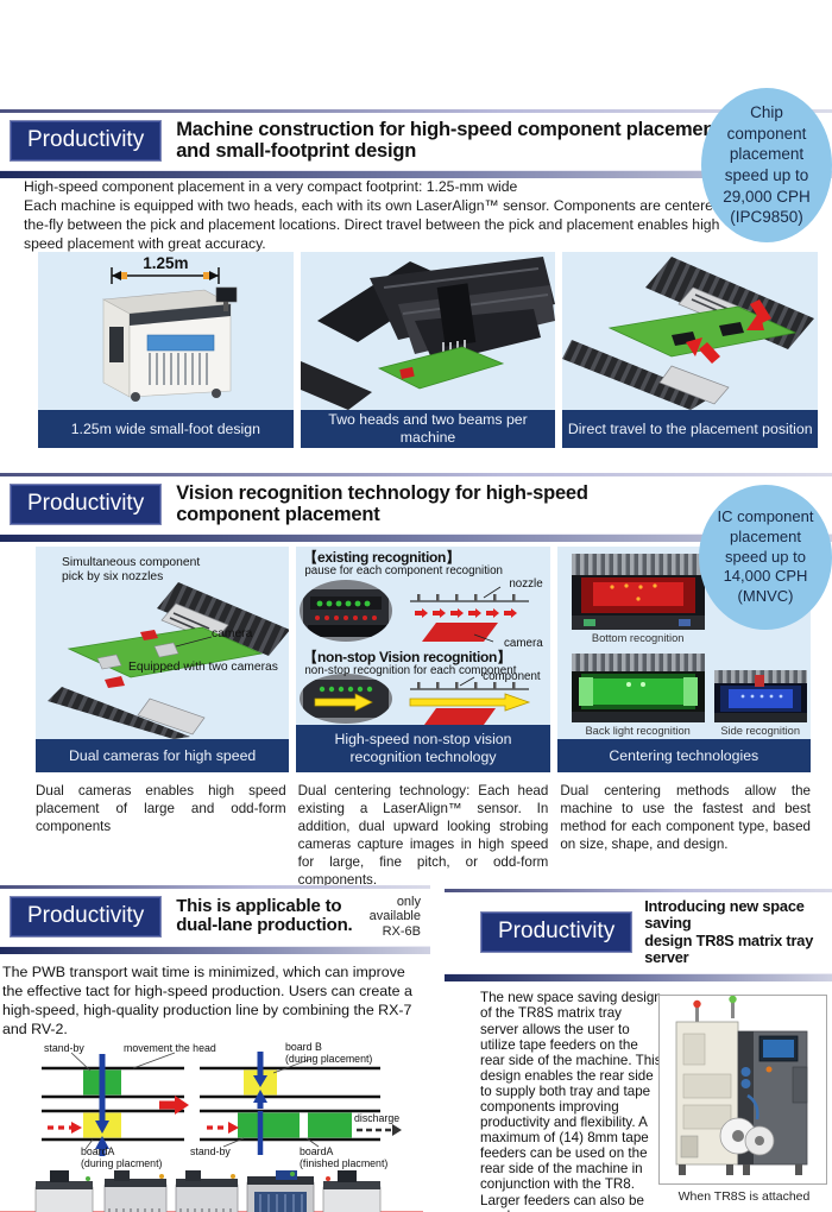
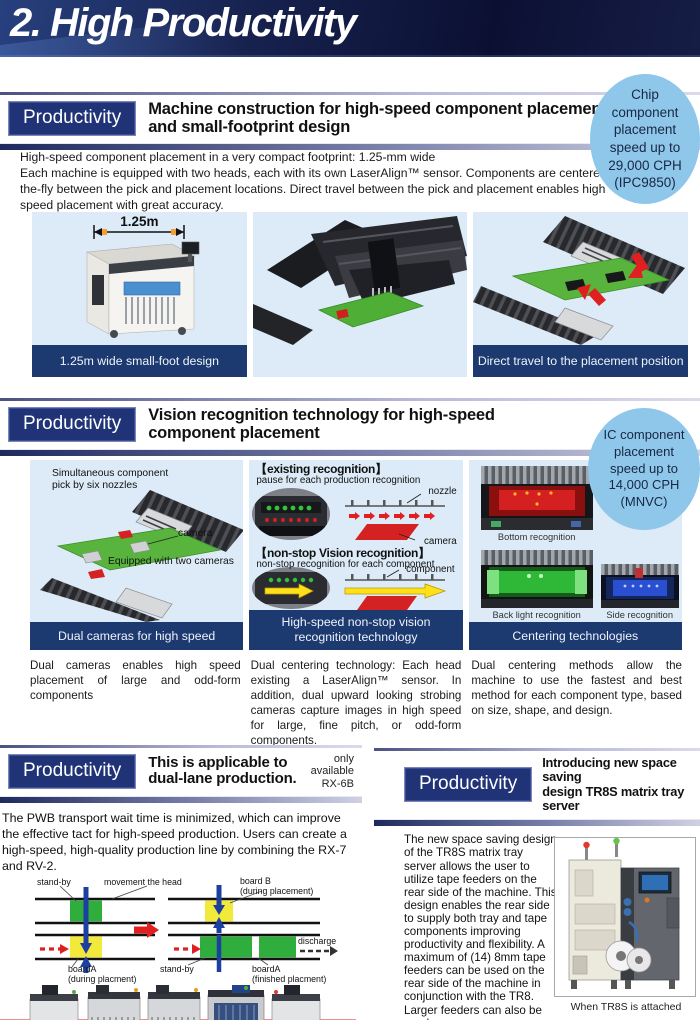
+ 2. High Productivity
  Productivity
  Machine construction for high-speed component placeme
  and small-footprint design
  Chip
  component
  placement
  speed up to
  29,000 CPH
  (IPC9850)
  High-speed component placement in a very compact footprint: 1.25-mm wide
  Each machine is equipped with two heads, each with its own LaserAlign™ sensor. Components are centerethe-fly between the pick and placement locations. Direct travel between the pick and placement enables high speed placement with great accuracy.
  1.25m
  1.25m wide small-foot design
- Two heads and two beams per machine
  Direct travel to the placement position
  Productivity
  Vision recognition technology for high-speed
  component placement
  IC component
  placement
  speed up to
  14,000 CPH
  (MNVC)
  Simultaneous component
  pick by six nozzles
  camera
  Equipped with two cameras
  Dual cameras for high speed
  【existing recognition】
- pause for each component recognition
+ pause for each production recognition
  nozzle
  camera
  【non-stop Vision recognition】
  non-stop recognition for each component
  component
  High-speed non-stop vision
  recognition technology
  Bottom recognition
  Back light recognition
  Side recognition
  Centering technologies
  Dual cameras enables high speed placement of large and odd-form components
  Dual centering technology: Each head existing a LaserAlign™ sensor. In addition, dual upward looking strobing cameras capture images in high speed for large, fine pitch, or odd-form components.
  Dual centering methods allow the machine to use the fastest and best method for each component type, based on size, shape, and design.
  Productivity
  This is applicable to
  dual-lane production.
  only
  available
  RX-6B
  The PWB transport wait time is minimized, which can improve the effective tact for high-speed production. Users can create a high-speed, high-quality production line by combining the RX-7 and RV-2.
  stand-by
  movement the head
  board B
  (during placement)
  boardA
  (during placment)
  stand-by
  discharge
  boardA
  (finished placment)
  Productivity
  Introducing new space saving
  design TR8S matrix tray server
  The new space saving desig of the TR8S matrix tray server allows the user to utilize tape feeders on the rear side of the machine. Thi design enables the rear side to supply both tray and tape components improving productivity and flexibility. A maximum of (14) 8mm tape feeders can be used on the rear side of the machine in conjunction with the TR8. Larger feeders can also be
  When TR8S is attached
